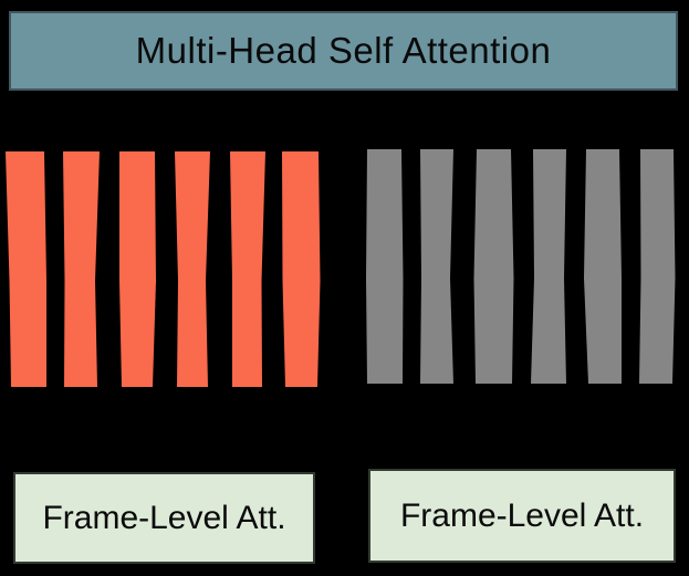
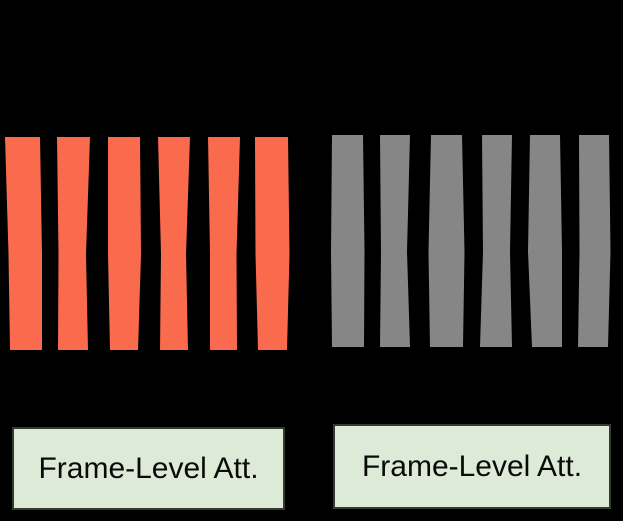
- Multi-Head Self Attention
  Frame-Level Att.
  Frame-Level Att.
